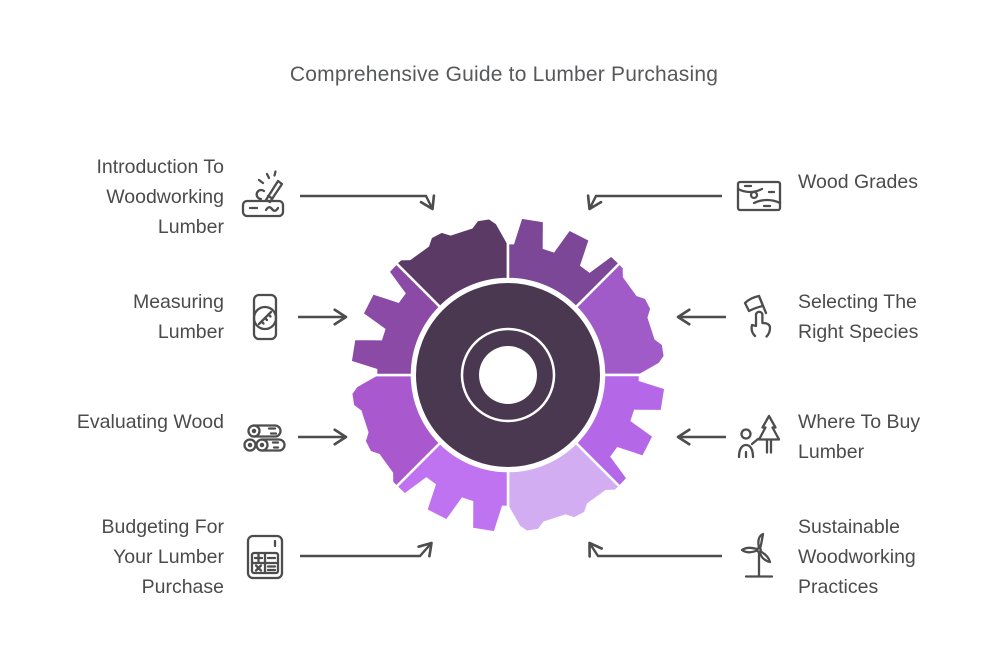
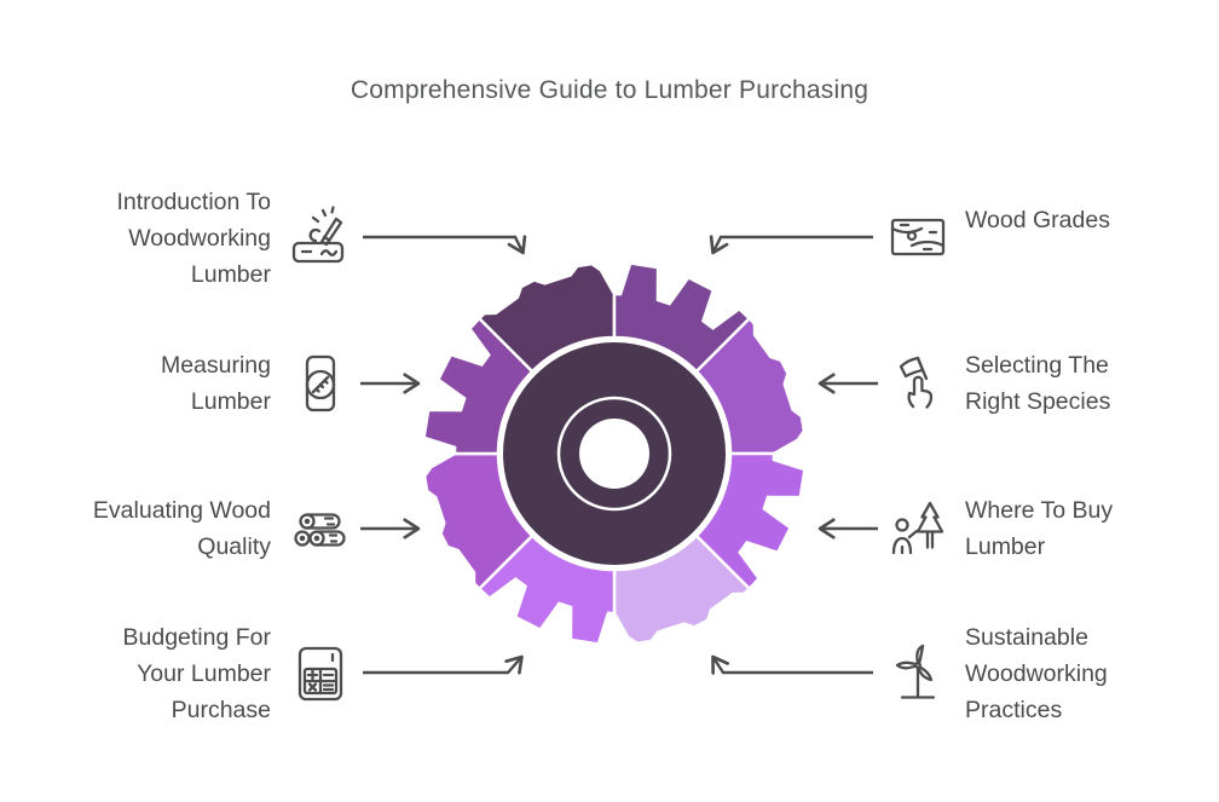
  Comprehensive Guide to Lumber Purchasing
  Introduction To
  Woodworking
  Lumber
  Measuring
  Lumber
  Evaluating Wood
+ Quality
  Budgeting For
  Your Lumber
  Purchase
  Wood Grades
  Selecting The
  Right Species
  Where To Buy
  Lumber
  Sustainable
  Woodworking
  Practices
